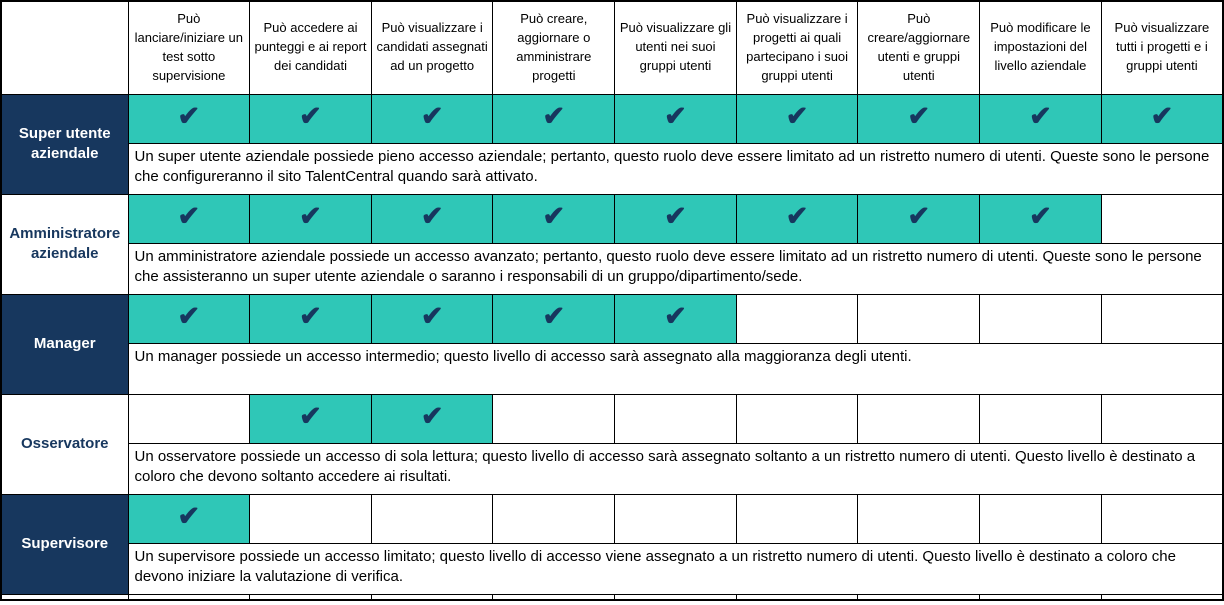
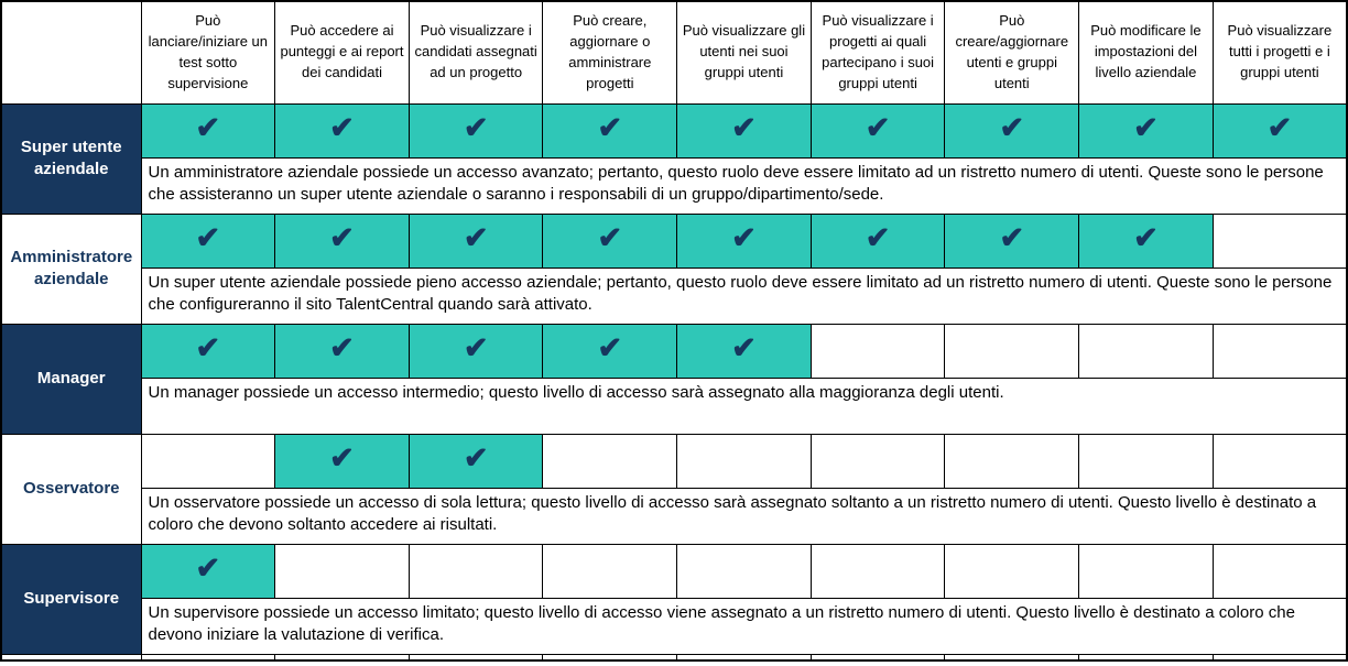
  	Può lanciare/iniziare un test sotto supervisione	Può accedere ai punteggi e ai report dei candidati	Può visualizzare i candidati assegnati ad un progetto	Può creare, aggiornare o amministrare progetti	Può visualizzare gli utenti nei suoi gruppi utenti	Può visualizzare i progetti ai quali partecipano i suoi gruppi utenti	Può creare/aggiornare utenti e gruppi utenti	Può modificare le impostazioni del livello aziendale	Può visualizzare tutti i progetti e i gruppi utenti
  Super utente aziendale	✔	✔	✔	✔	✔	✔	✔	✔	✔
- Un super utente aziendale possiede pieno accesso aziendale; pertanto, questo ruolo deve essere limitato ad un ristretto numero di utenti. Queste sono le persone che configureranno il sito TalentCentral quando sarà attivato.
+ Un amministratore aziendale possiede un accesso avanzato; pertanto, questo ruolo deve essere limitato ad un ristretto numero di utenti. Queste sono le persone che assisteranno un super utente aziendale o saranno i responsabili di un gruppo/dipartimento/sede.
  Amministratore aziendale	✔	✔	✔	✔	✔	✔	✔	✔
- Un amministratore aziendale possiede un accesso avanzato; pertanto, questo ruolo deve essere limitato ad un ristretto numero di utenti. Queste sono le persone che assisteranno un super utente aziendale o saranno i responsabili di un gruppo/dipartimento/sede.
+ Un super utente aziendale possiede pieno accesso aziendale; pertanto, questo ruolo deve essere limitato ad un ristretto numero di utenti. Queste sono le persone che configureranno il sito TalentCentral quando sarà attivato.
  Manager	✔	✔	✔	✔	✔
  Un manager possiede un accesso intermedio; questo livello di accesso sarà assegnato alla maggioranza degli utenti.
  Osservatore		✔	✔
  Un osservatore possiede un accesso di sola lettura; questo livello di accesso sarà assegnato soltanto a un ristretto numero di utenti. Questo livello è destinato a coloro che devono soltanto accedere ai risultati.
  Supervisore	✔
  Un supervisore possiede un accesso limitato; questo livello di accesso viene assegnato a un ristretto numero di utenti. Questo livello è destinato a coloro che devono iniziare la valutazione di verifica.
